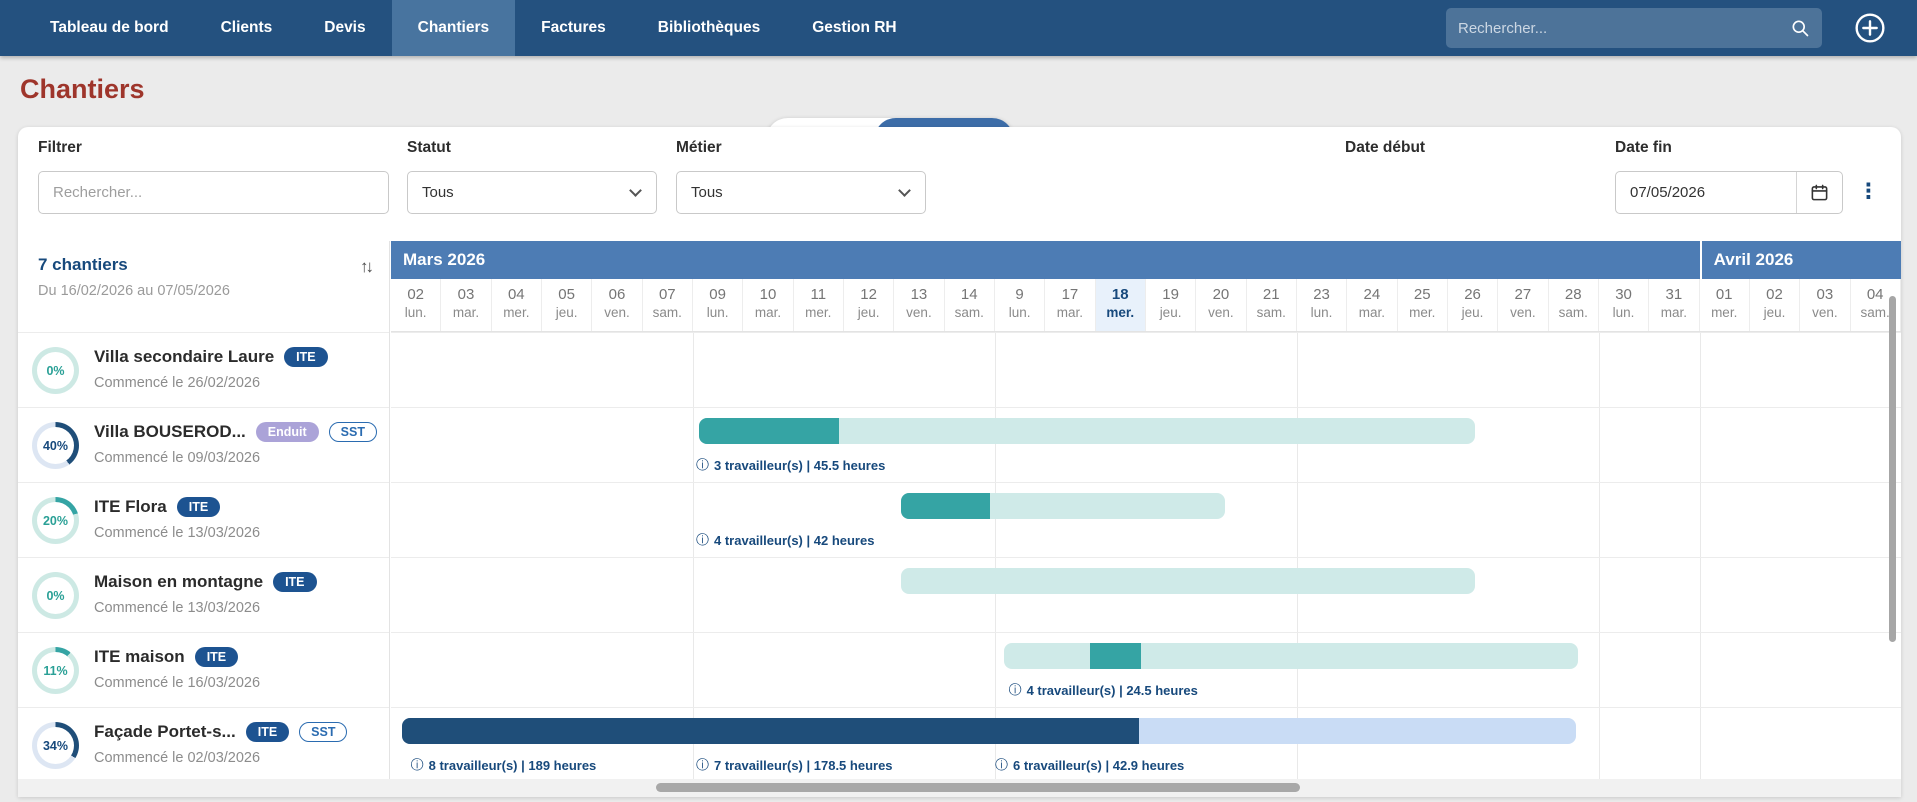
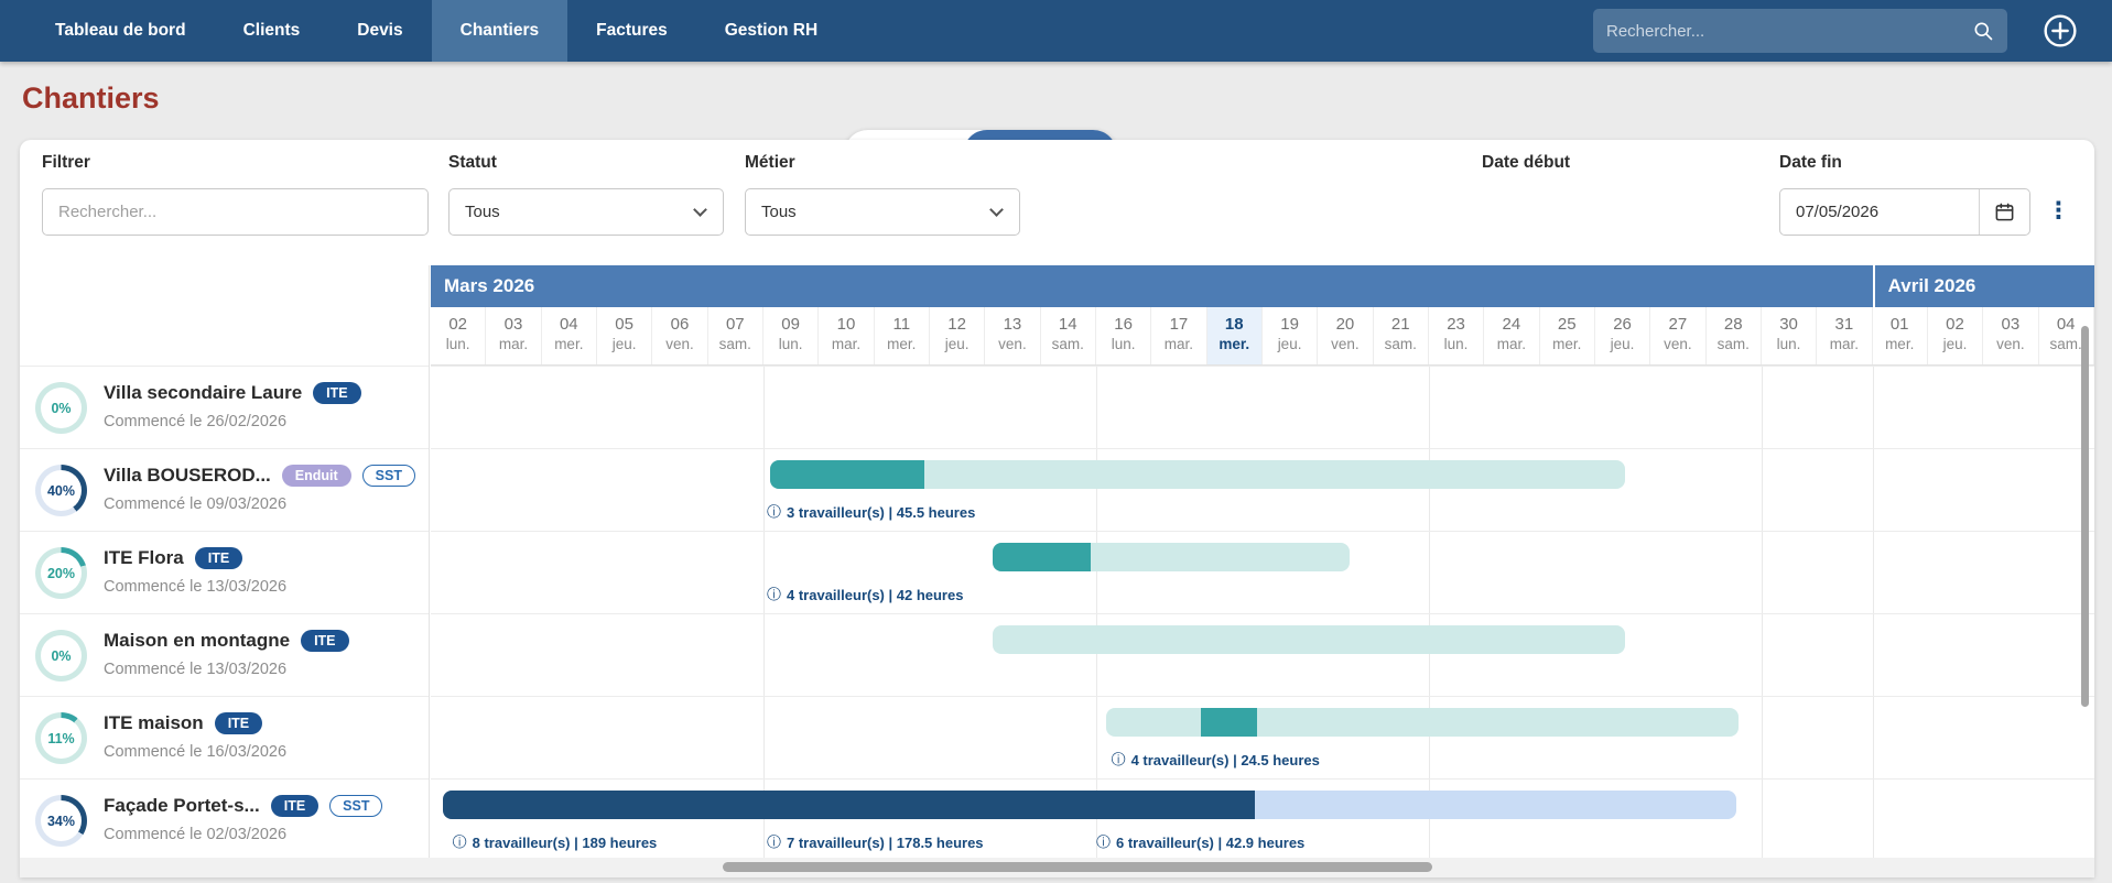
  Tableau de bord
  Clients
  Devis
  Chantiers
  Factures
- Bibliothèques
  Gestion RH
  Rechercher...
  Chantiers
  Filtrer
  Rechercher...
  Statut
  Tous
  Métier
  Tous
  Date début
  Date fin
  07/05/2026
  ⋮
- 7 chantiers
- Du 16/02/2026 au 07/05/2026
- ↑↓
  0%
  Villa secondaire Laure
  ITE
  Commencé le 26/02/2026
  40%
  Villa BOUSEROD...
  Enduit
  SST
  Commencé le 09/03/2026
  20%
  ITE Flora
  ITE
  Commencé le 13/03/2026
  0%
  Maison en montagne
  ITE
  Commencé le 13/03/2026
  11%
  ITE maison
  ITE
  Commencé le 16/03/2026
  34%
  Façade Portet-s...
  ITE
  SST
  Commencé le 02/03/2026
  Mars 2026
  Avril 2026
  02
  lun.
  03
  mar.
  04
  mer.
  05
  jeu.
  06
  ven.
  07
  sam.
  09
  lun.
  10
  mar.
  11
  mer.
  12
  jeu.
  13
  ven.
  14
  sam.
- 9
+ 16
  lun.
  17
  mar.
  18
  mer.
  19
  jeu.
  20
  ven.
  21
  sam.
  23
  lun.
  24
  mar.
  25
  mer.
  26
  jeu.
  27
  ven.
  28
  sam.
  30
  lun.
  31
  mar.
  01
  mer.
  02
  jeu.
  03
  ven.
  04
  sam.
  ⓘ
  3 travailleur(s) | 45.5 heures
  ⓘ
  4 travailleur(s) | 42 heures
  ⓘ
  4 travailleur(s) | 24.5 heures
  ⓘ
  8 travailleur(s) | 189 heures
  ⓘ
  7 travailleur(s) | 178.5 heures
  ⓘ
  6 travailleur(s) | 42.9 heures
